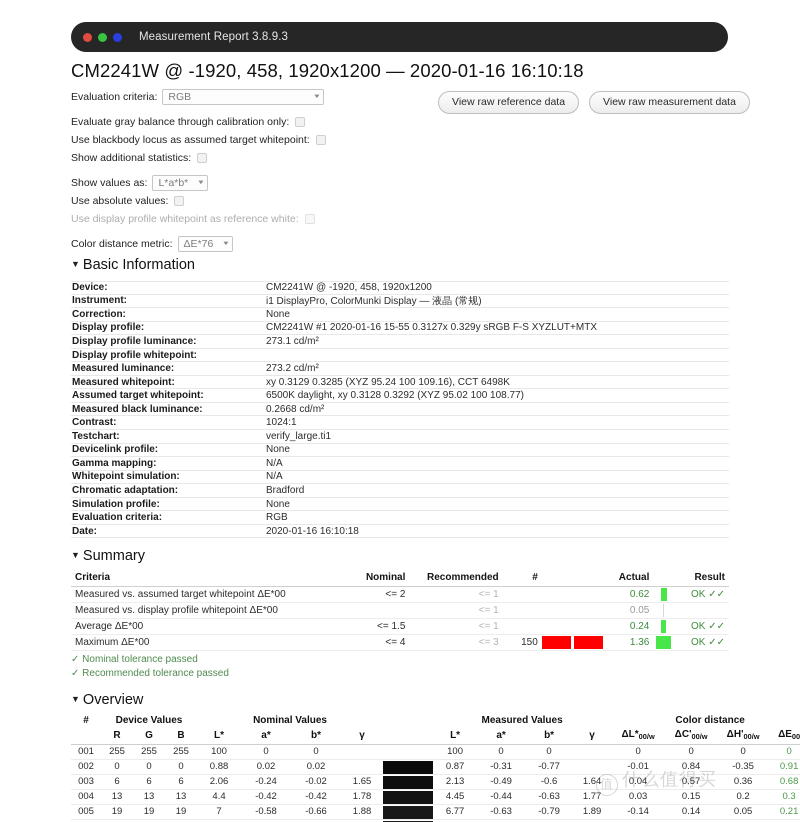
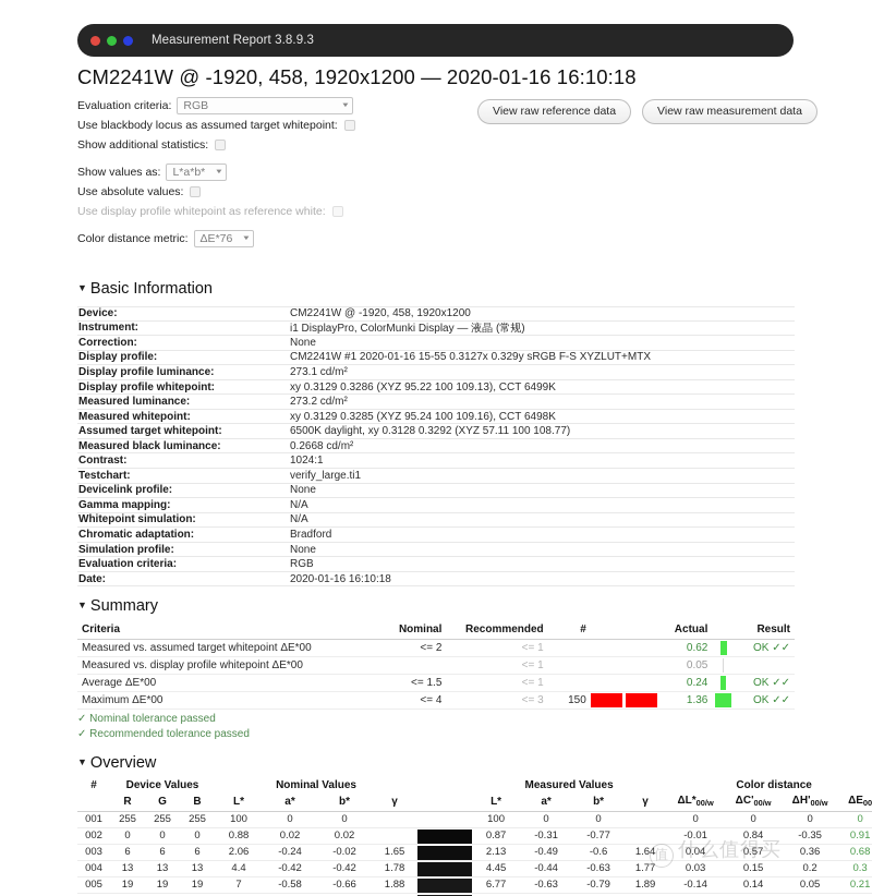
  Measurement Report 3.8.9.3
  CM2241W @ -1920, 458, 1920x1200 — 2020-01-16 16:10:18
  Evaluation criteria:
  RGB
- Evaluate gray balance through calibration only:
  Use blackbody locus as assumed target whitepoint:
  Show additional statistics:
  Show values as:
  L*a*b*
  Use absolute values:
  Use display profile whitepoint as reference white:
  Color distance metric:
  ΔE*76
  View raw reference data
  View raw measurement data
  ▼ Basic Information
  Device:
  CM2241W @ -1920, 458, 1920x1200
  Instrument:
  i1 DisplayPro, ColorMunki Display — 液晶 (常规)
  Correction:
  None
  Display profile:
  CM2241W #1 2020-01-16 15-55 0.3127x 0.329y sRGB F-S XYZLUT+MTX
  Display profile luminance:
  273.1 cd/m²
  Display profile whitepoint:
+ xy 0.3129 0.3286 (XYZ 95.22 100 109.13), CCT 6499K
  Measured luminance:
  273.2 cd/m²
  Measured whitepoint:
  xy 0.3129 0.3285 (XYZ 95.24 100 109.16), CCT 6498K
  Assumed target whitepoint:
- 6500K daylight, xy 0.3128 0.3292 (XYZ 95.02 100 108.77)
+ 6500K daylight, xy 0.3128 0.3292 (XYZ 57.11 100 108.77)
  Measured black luminance:
  0.2668 cd/m²
  Contrast:
  1024:1
  Testchart:
  verify_large.ti1
  Devicelink profile:
  None
  Gamma mapping:
  N/A
  Whitepoint simulation:
  N/A
  Chromatic adaptation:
  Bradford
  Simulation profile:
  None
  Evaluation criteria:
  RGB
  Date:
  2020-01-16 16:10:18
  ▼ Summary
  Criteria	Nominal	Recommended	#		Actual		Result
  Measured vs. assumed target whitepoint ΔE*00	<= 2	<= 1			0.62		OK ✓✓
  Measured vs. display profile whitepoint ΔE*00		<= 1			0.05
  Average ΔE*00	<= 1.5	<= 1			0.24		OK ✓✓
  Maximum ΔE*00	<= 4	<= 3	150		1.36		OK ✓✓
  ✓ Nominal tolerance passed
  ✓ Recommended tolerance passed
  ▼ Overview
  #	Device Values	Nominal Values		Measured Values	Color distance
  	R	G	B	L*	a*	b*	γ		L*	a*	b*	γ	ΔL*00/w	ΔC'00/w	ΔH'00/w	ΔE00
  001	255	255	255	100	0	0			100	0	0		0	0	0	0
  002	0	0	0	0.88	0.02	0.02			0.87	-0.31	-0.77		-0.01	0.84	-0.35	0.91
  003	6	6	6	2.06	-0.24	-0.02	1.65		2.13	-0.49	-0.6	1.64	0.04	0.57	0.36	0.68
  004	13	13	13	4.4	-0.42	-0.42	1.78		4.45	-0.44	-0.63	1.77	0.03	0.15	0.2	0.3
  005	19	19	19	7	-0.58	-0.66	1.88		6.77	-0.63	-0.79	1.89	-0.14	0.14	0.05	0.21
  值 什么值得买
